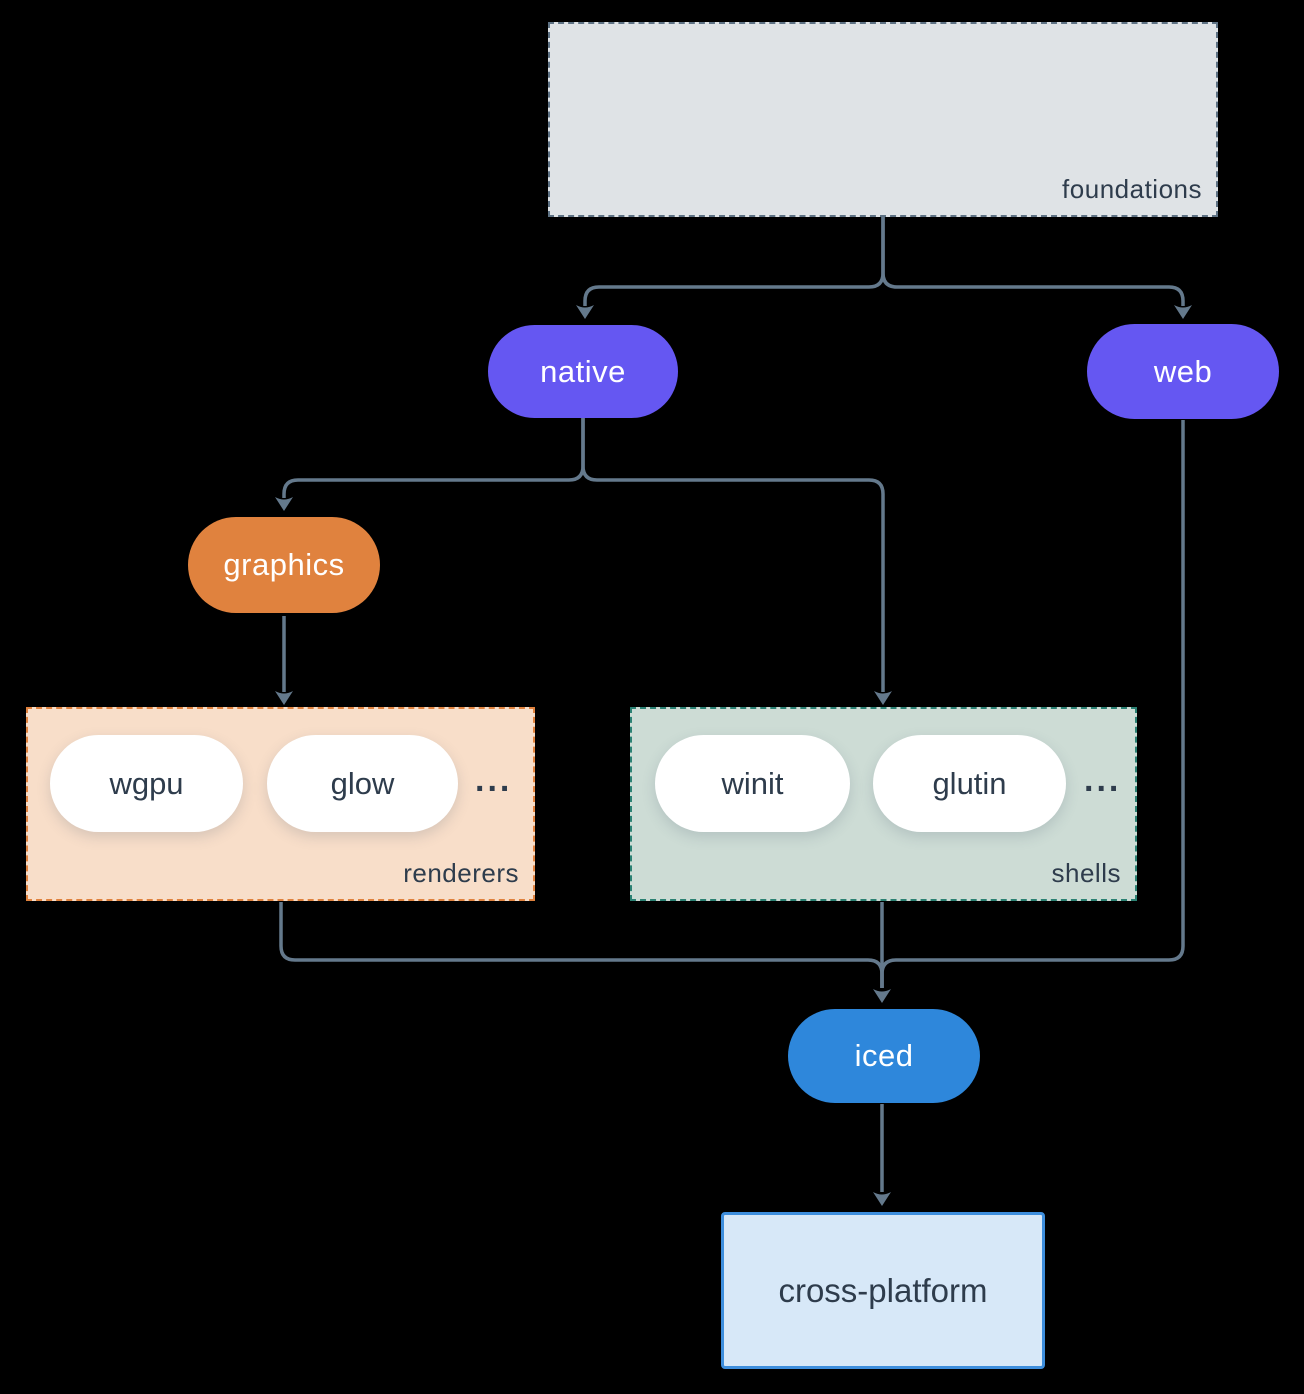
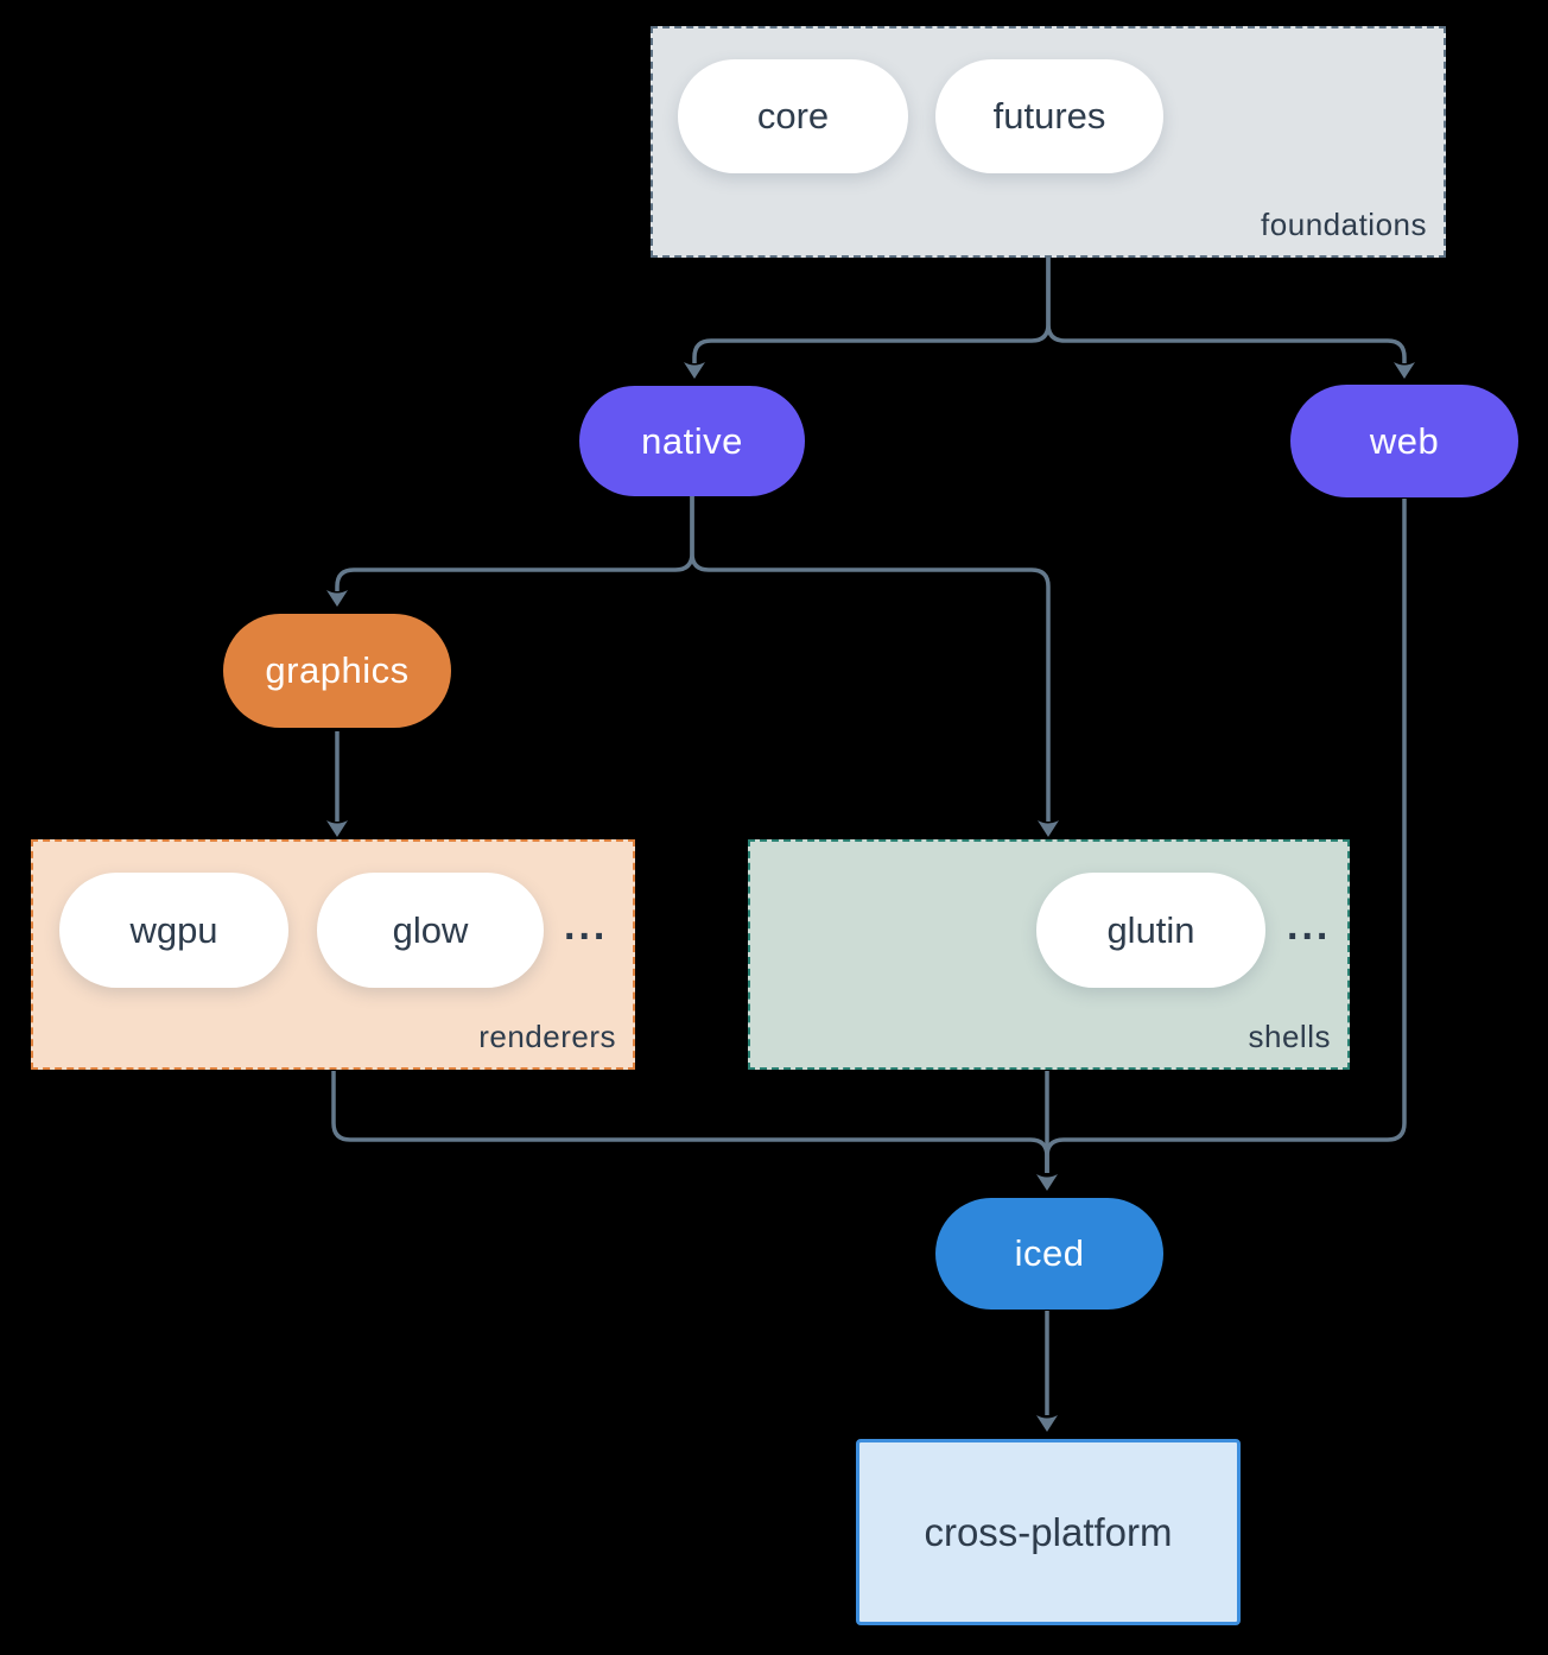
+ core
+ futures
  foundations
  native
  web
  graphics
  wgpu
  glow
  ...
  renderers
- winit
  glutin
  ...
  shells
  iced
  cross-platform
